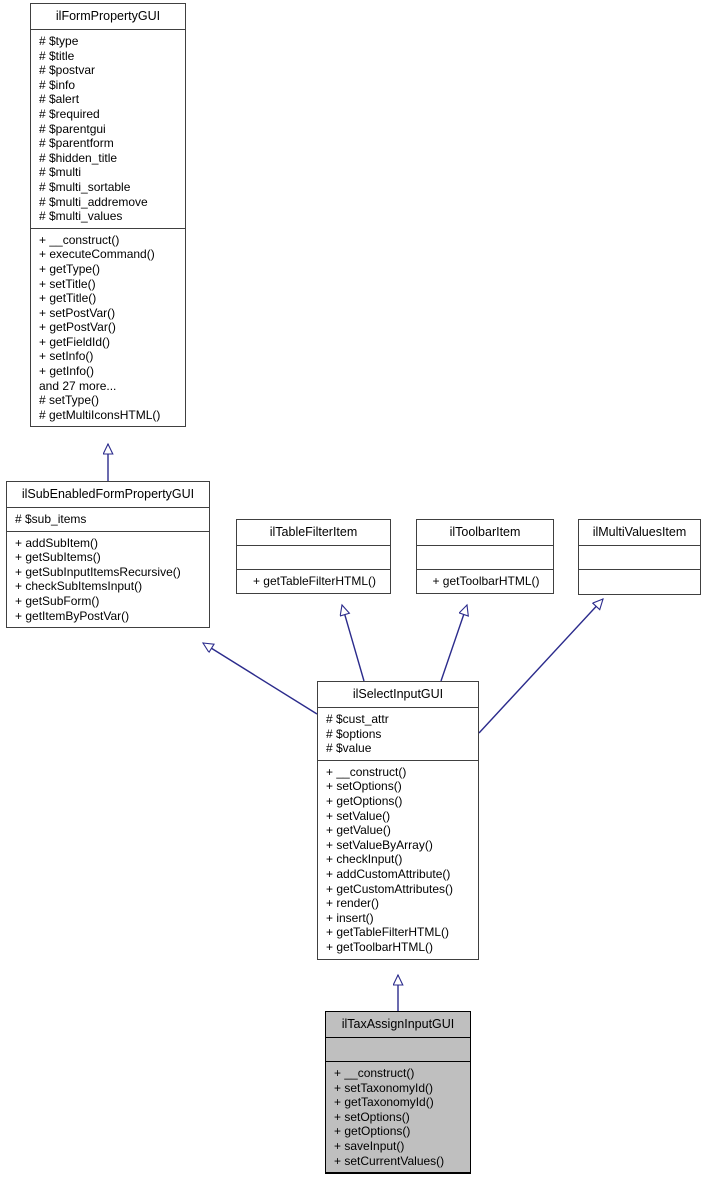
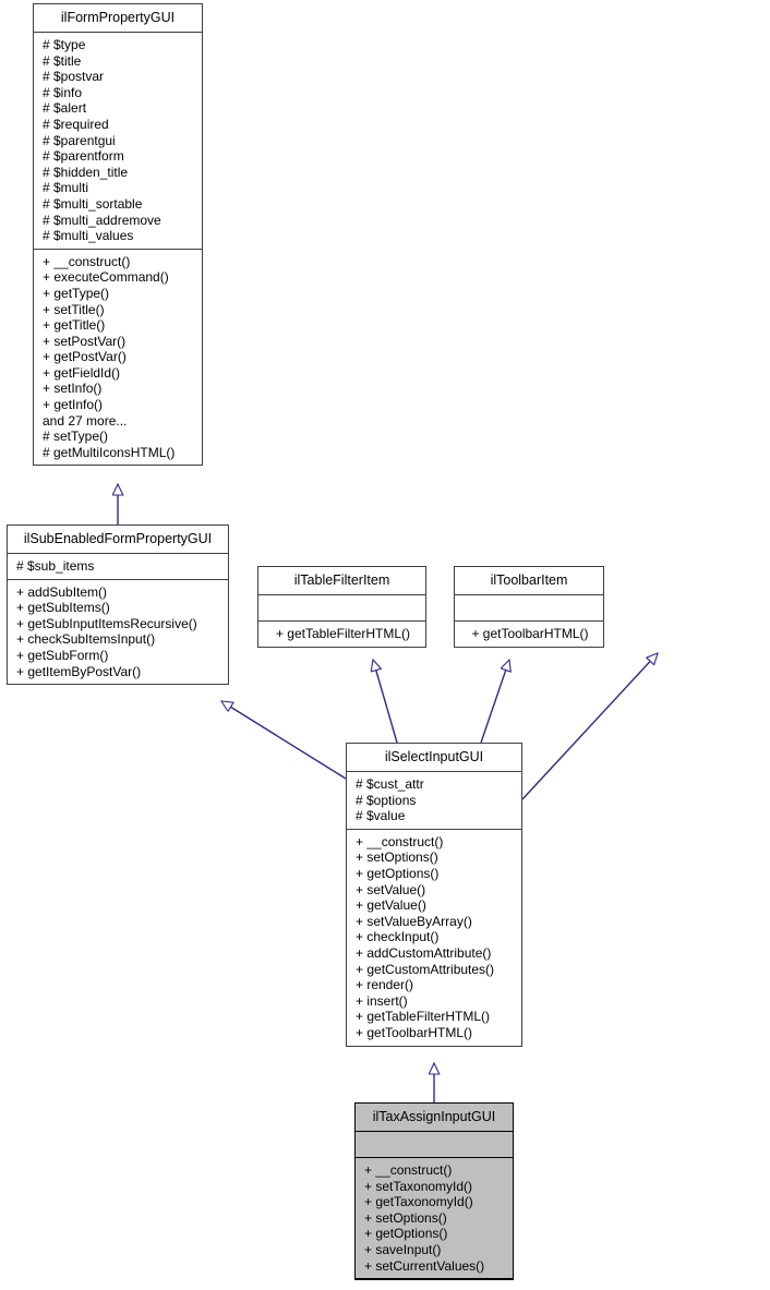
  ilFormPropertyGUI
  # $type
  # $title
  # $postvar
  # $info
  # $alert
  # $required
  # $parentgui
  # $parentform
  # $hidden_title
  # $multi
  # $multi_sortable
  # $multi_addremove
  # $multi_values
  + __construct()
  + executeCommand()
  + getType()
  + setTitle()
  + getTitle()
  + setPostVar()
  + getPostVar()
  + getFieldId()
  + setInfo()
  + getInfo()
  and 27 more...
  # setType()
  # getMultiIconsHTML()
  ilSubEnabledFormPropertyGUI
  # $sub_items
  + addSubItem()
  + getSubItems()
  + getSubInputItemsRecursive()
  + checkSubItemsInput()
  + getSubForm()
  + getItemByPostVar()
  ilTableFilterItem
  + getTableFilterHTML()
  ilToolbarItem
  + getToolbarHTML()
- ilMultiValuesItem
  ilSelectInputGUI
  # $cust_attr
  # $options
  # $value
  + __construct()
  + setOptions()
  + getOptions()
  + setValue()
  + getValue()
  + setValueByArray()
  + checkInput()
  + addCustomAttribute()
  + getCustomAttributes()
  + render()
  + insert()
  + getTableFilterHTML()
  + getToolbarHTML()
  ilTaxAssignInputGUI
  + __construct()
  + setTaxonomyId()
  + getTaxonomyId()
  + setOptions()
  + getOptions()
  + saveInput()
  + setCurrentValues()
